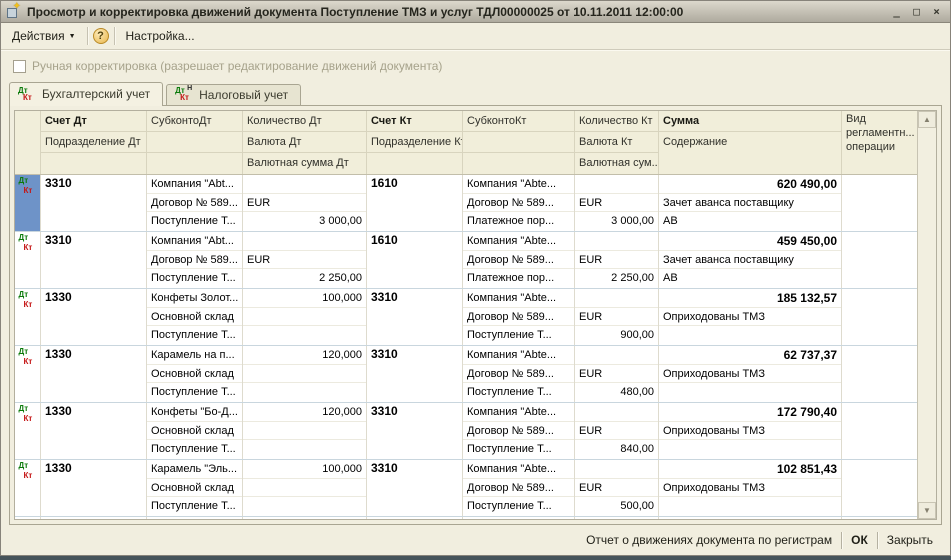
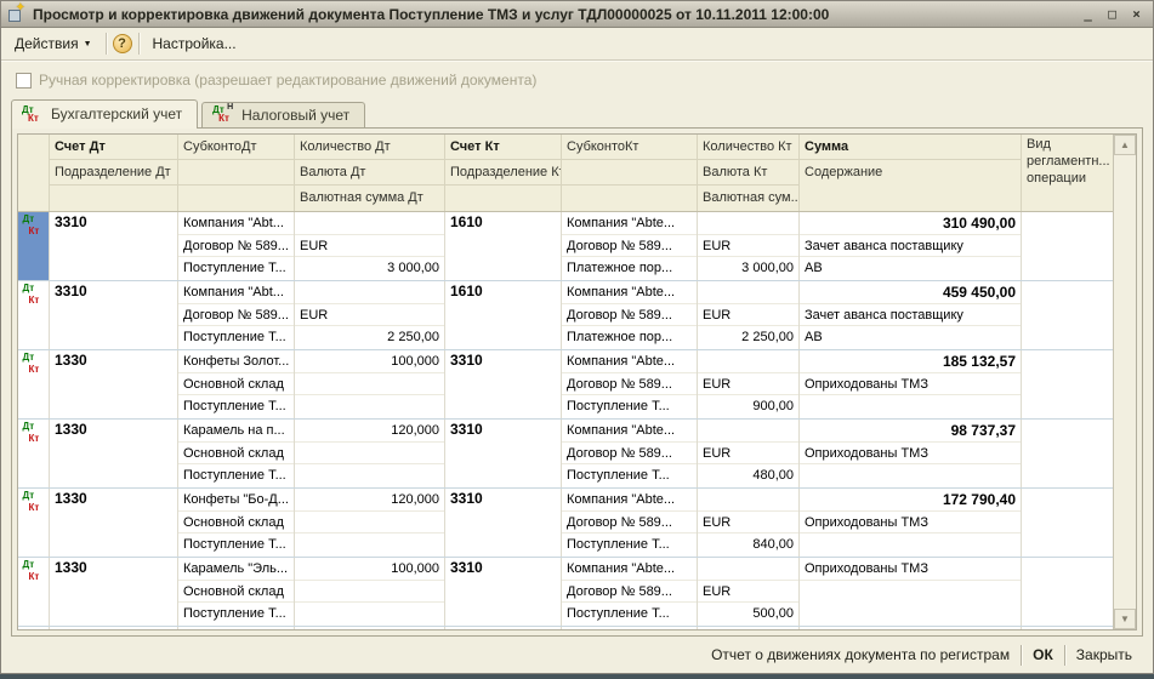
  ✦
  Просмотр и корректировка движений документа Поступление ТМЗ и услуг ТДЛ00000025 от 10.11.2011 12:00:00
  _
  □
  ×
  Действия
  ?
  Настройка...
  Ручная корректировка (разрешает редактирование движений документа)
  Дт
  Кт
  Бухгалтерский учет
  Дт
  Кт
  Налоговый учет
  Счет Дт
  Подразделение Дт
  СубконтоДт
  Количество Дт
  Валюта Дт
  Валютная сумма Дт
  Счет Кт
  Подразделение К
  СубконтоКт
  Количество Кт
  Валюта Кт
  Валютная сум..
  Сумма
  Содержание
  Вид
  регламентн...
  операции
  Дт
  Кт
  3310
  Компания "Abt...
  Договор № 589...
  Поступление Т...
  EUR
  3 000,00
  1610
  Компания "Abte...
  Договор № 589...
  Платежное пор...
  EUR
  3 000,00
- 620 490,00
+ 310 490,00
  Зачет аванса поставщику
  АВ
  Дт
  Кт
  3310
  Компания "Abt...
  Договор № 589...
  Поступление Т...
  EUR
  2 250,00
  1610
  Компания "Abte...
  Договор № 589...
  Платежное пор...
  EUR
  2 250,00
  459 450,00
  Зачет аванса поставщику
  АВ
  Дт
  Кт
  1330
  Конфеты Золот...
  Основной склад
  Поступление Т...
  100,000
  3310
  Компания "Abte...
  Договор № 589...
  Поступление Т...
  EUR
  900,00
  185 132,57
  Оприходованы ТМЗ
  Дт
  Кт
  1330
  Карамель на п...
  Основной склад
  Поступление Т...
  120,000
  3310
  Компания "Abte...
  Договор № 589...
  Поступление Т...
  EUR
  480,00
- 62 737,37
+ 98 737,37
  Оприходованы ТМЗ
  Дт
  Кт
  1330
  Конфеты "Бо-Д...
  Основной склад
  Поступление Т...
  120,000
  3310
  Компания "Abte...
  Договор № 589...
  Поступление Т...
  EUR
  840,00
  172 790,40
  Оприходованы ТМЗ
  Дт
  Кт
  1330
  Карамель "Эль...
  Основной склад
  Поступление Т...
  100,000
  3310
  Компания "Abte...
  Договор № 589...
  Поступление Т...
  EUR
  500,00
- 102 851,43
  Оприходованы ТМЗ
  ▲
  ▼
  Отчет о движениях документа по регистрам
  ОК
  Закрыть
